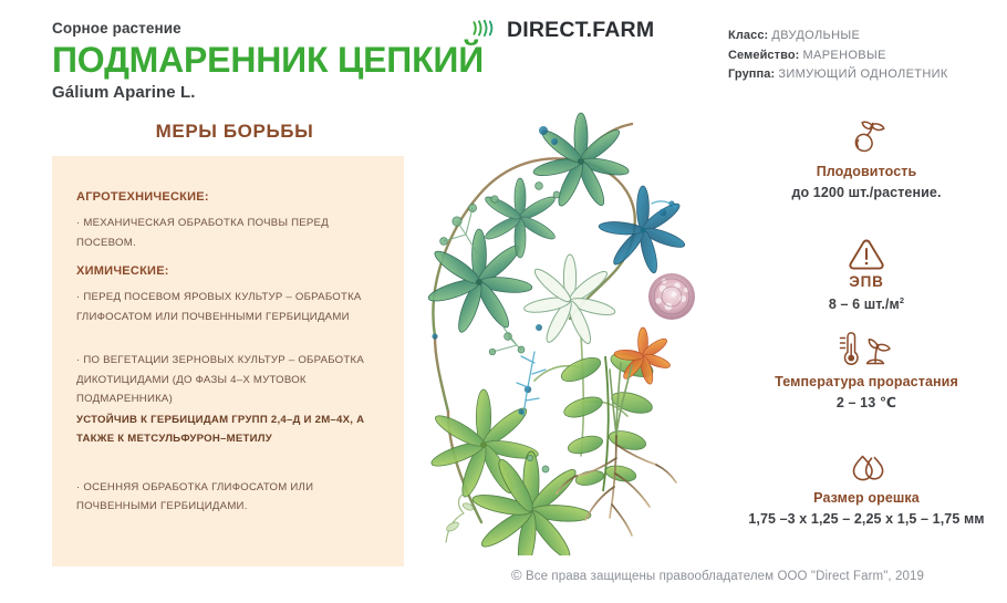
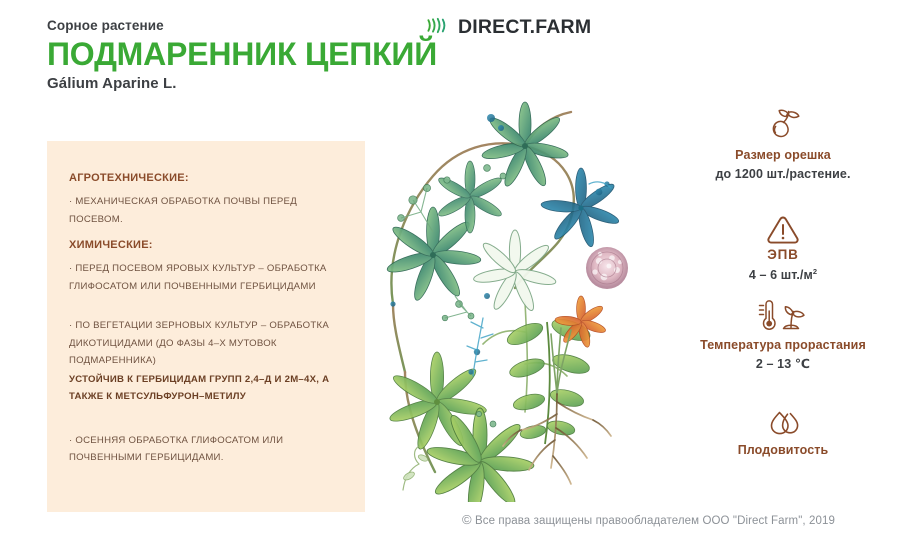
  Сорное растение
  ПОДМАРЕННИК ЦЕПКИЙ
  Gálium Aparine L.
  DIRECT.FARM
- Класс: ДВУДОЛЬНЫЕ
- Семейство: МАРЕНОВЫЕ
- Группа: ЗИМУЮЩИЙ ОДНОЛЕТНИК
- МЕРЫ БОРЬБЫ
  АГРОТЕХНИЧЕСКИЕ:
  · МЕХАНИЧЕСКАЯ ОБРАБОТКА ПОЧВЫ ПЕРЕД ПОСЕВОМ.
  ХИМИЧЕСКИЕ:
  · ПЕРЕД ПОСЕВОМ ЯРОВЫХ КУЛЬТУР – ОБРАБОТКА ГЛИФОСАТОМ ИЛИ ПОЧВЕННЫМИ ГЕРБИЦИДАМИ
  · ПО ВЕГЕТАЦИИ ЗЕРНОВЫХ КУЛЬТУР – ОБРАБОТКА ДИКОТИЦИДАМИ (ДО ФАЗЫ 4–Х МУТОВОК ПОДМАРЕННИКА)
  УСТОЙЧИВ К ГЕРБИЦИДАМ ГРУПП 2,4–Д И 2М–4Х, А ТАКЖЕ К МЕТСУЛЬФУРОН–МЕТИЛУ
  · ОСЕННЯЯ ОБРАБОТКА ГЛИФОСАТОМ ИЛИ ПОЧВЕННЫМИ ГЕРБИЦИДАМИ.
- Плодовитость
+ Размер орешка
  до 1200 шт./растение.
  ЭПВ
- 8 – 6 шт./м2
+ 4 – 6 шт./м2
  Температура прорастания
  2 – 13 ℃
- Размер орешка
+ Плодовитость
- 1,75 –3 х 1,25 – 2,25 х 1,5 – 1,75 мм
  © Все права защищены правообладателем ООО "Direct Farm", 2019
